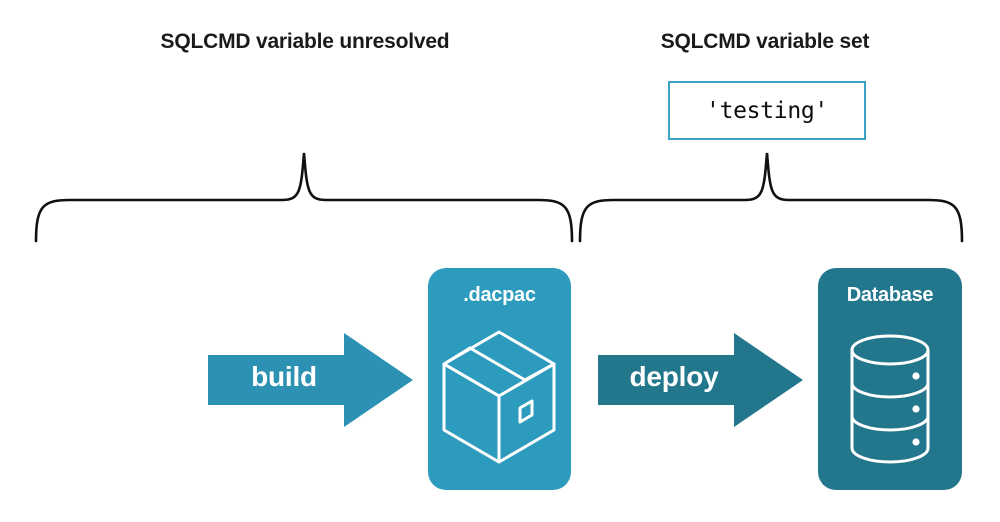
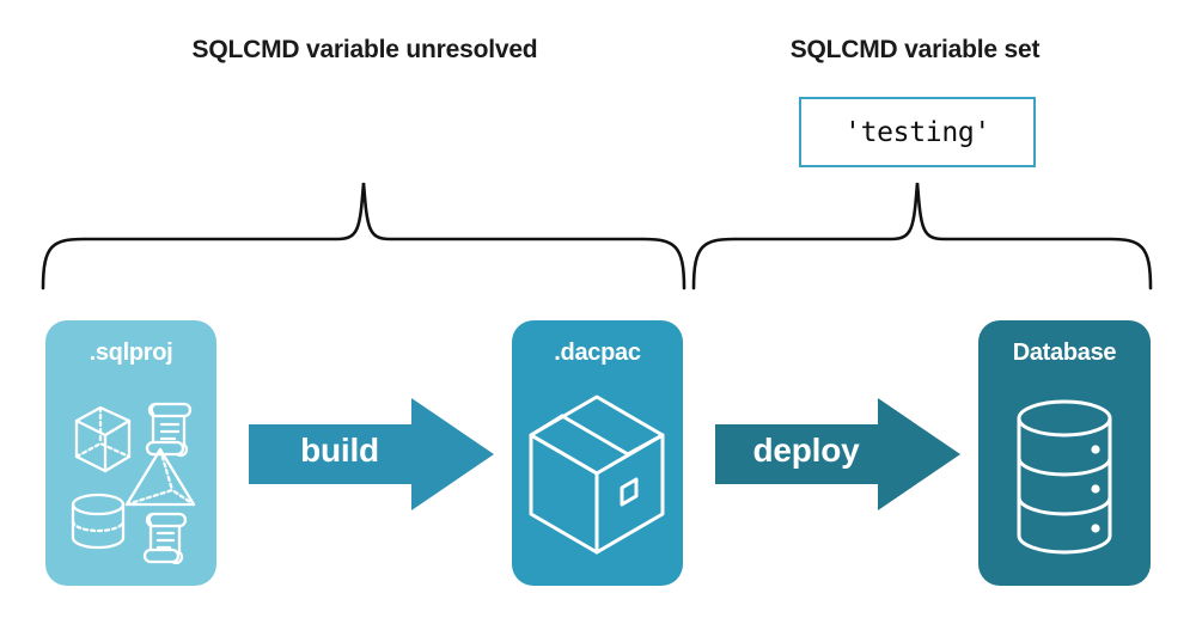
  SQLCMD variable unresolved
  SQLCMD variable set
  'testing'
+ .sqlproj
  .dacpac
  Database
  build
  deploy
